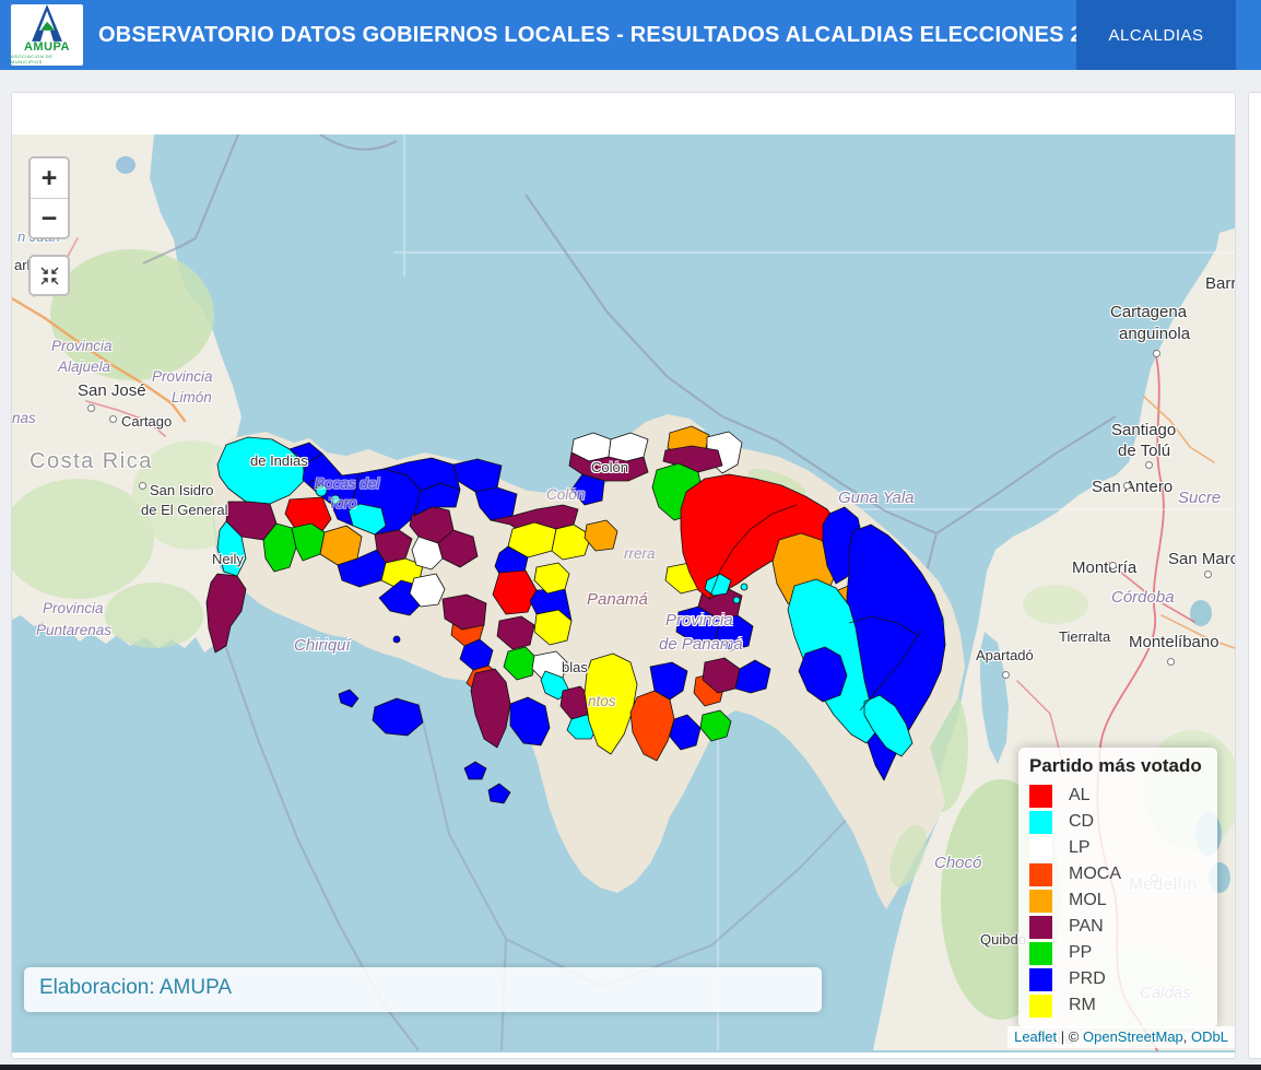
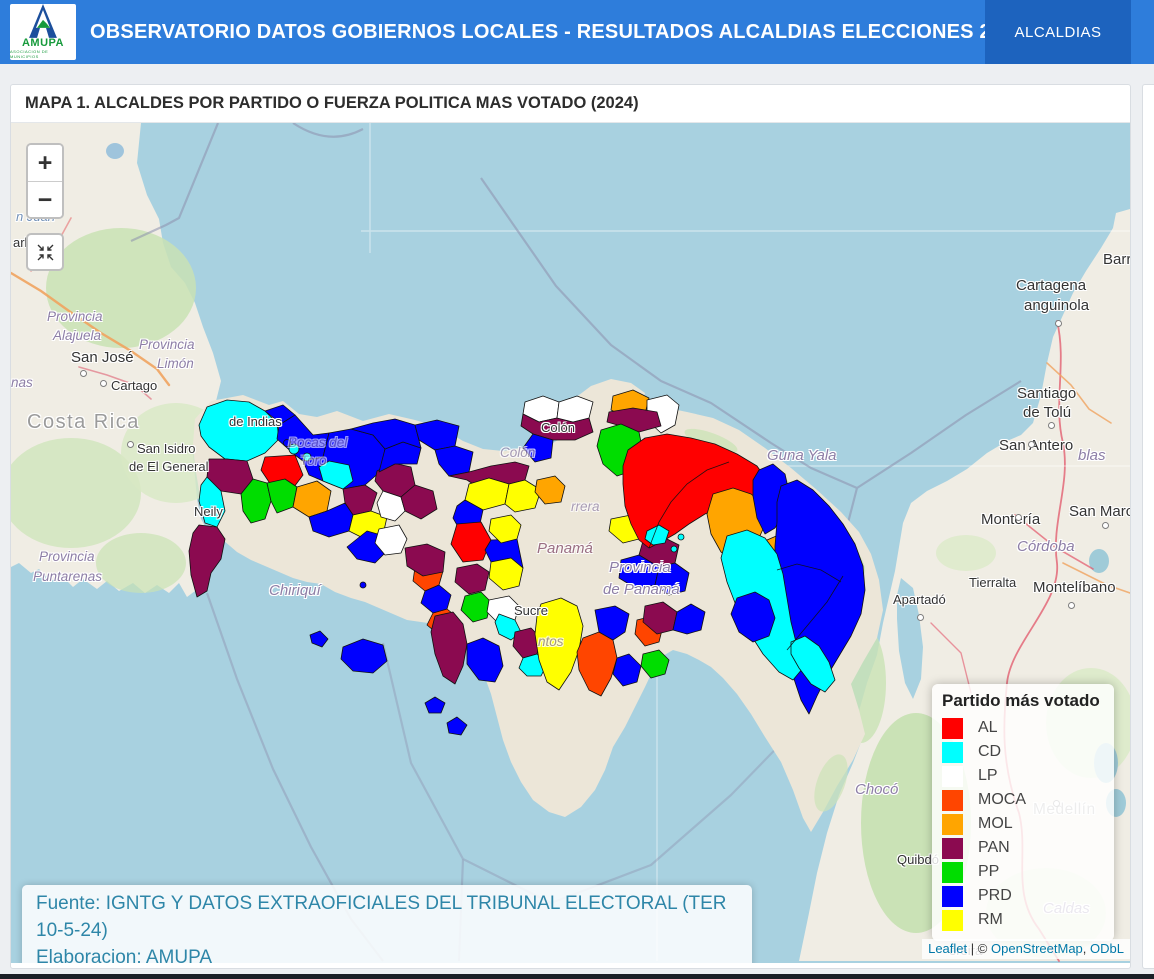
  AMUPA
  OBSERVATORIO DATOS GOBIERNOS LOCALES - RESULTADOS ALCALDIAS ELECCIONES
  ALCALDIAS
+ MAPA 1. ALCALDES POR PARTIDO O FUERZA POLITICA MAS VOTADO (2024)
  Provincia
  Alajuela
  San José
  Cartago
  Provincia
  Limón
  Costa Rica
  San Isidro
  de El General
  nas
  Provincia
  Puntarenas
  Neily
  de Indias
  Bocas del
  Toro
  Chiriquí
  Colón
  Colón
  rrera
  Panamá
- blas
+ Sucre
  ntos
  Provincia
  de Panamá
  Guna Yala
  Barr
  Cartagena
  anguinola
  Santiago
  de Tolú
  Sanntero
- Sucre
+ blas
  Montría
  San Marc
  Córdoba
  Tierralta
  Montelíbano
  Apartadó
  Chocó
  Quibdó
  ereira
  +
  −
  Partido más votado
  AL
  CD
  LP
  MOCA
  MOL
  PAN
  PP
  PRD
  RM
+ Fuente: IGNTG Y DATOS EXTRAOFICIALES DEL TRIBUNAL ELECTORAL (TER 10-5-24)
  Elaboracion: AMUPA
  Leaflet | © OpenStreetMap, ODbL
